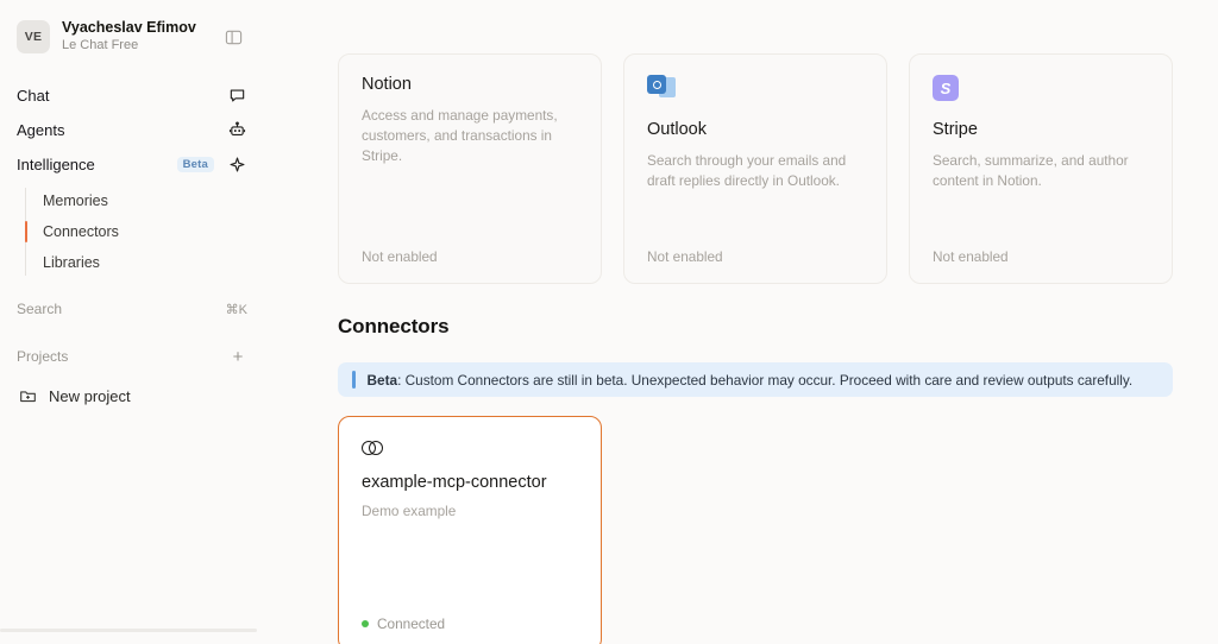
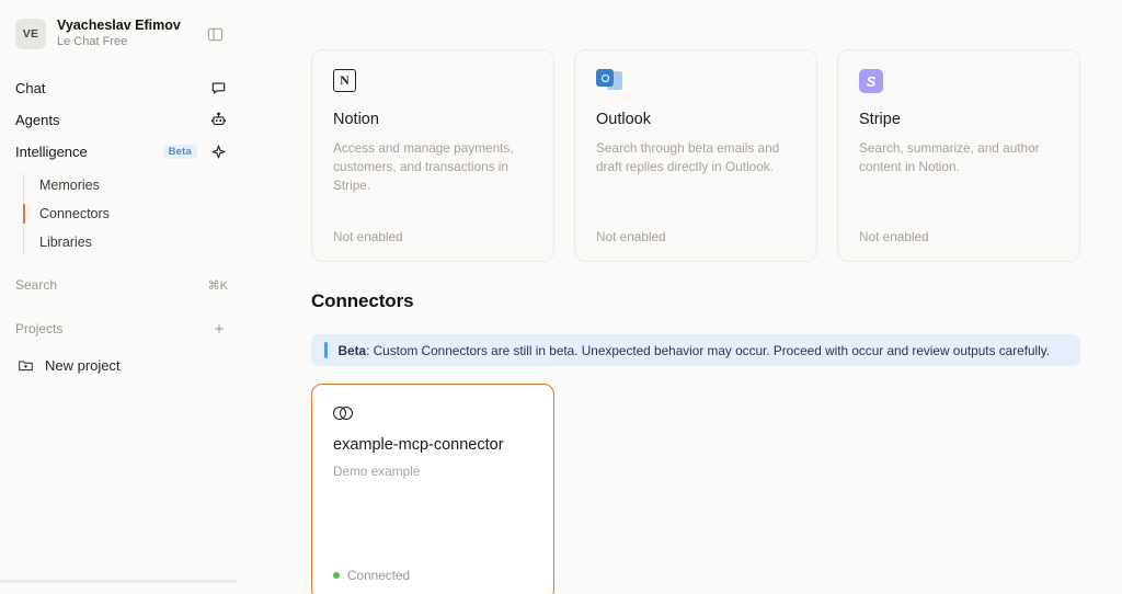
  VE
  Vyacheslav Efimov
  Le Chat Free
  Chat
  Agents
  Intelligence
  Beta
  Memories
  Connectors
  Libraries
  Search
  ⌘K
  Projects
  +
  New project
+ N
  Notion
  Access and manage payments, customers, and transactions in Stripe.
  Not enabled
  Outlook
- Search through your emails and draft replies directly in Outlook.
+ Search through beta emails and draft replies directly in Outlook.
  Not enabled
  S
  Stripe
  Search, summarize, and author content in Notion.
  Not enabled
  Connectors
- Beta: Custom Connectors are still in beta. Unexpected behavior may occur. Proceed with care and review outputs carefully.
+ Beta: Custom Connectors are still in beta. Unexpected behavior may occur. Proceed with occur and review outputs carefully.
  example-mcp-connector
  Demo example
  Connected
